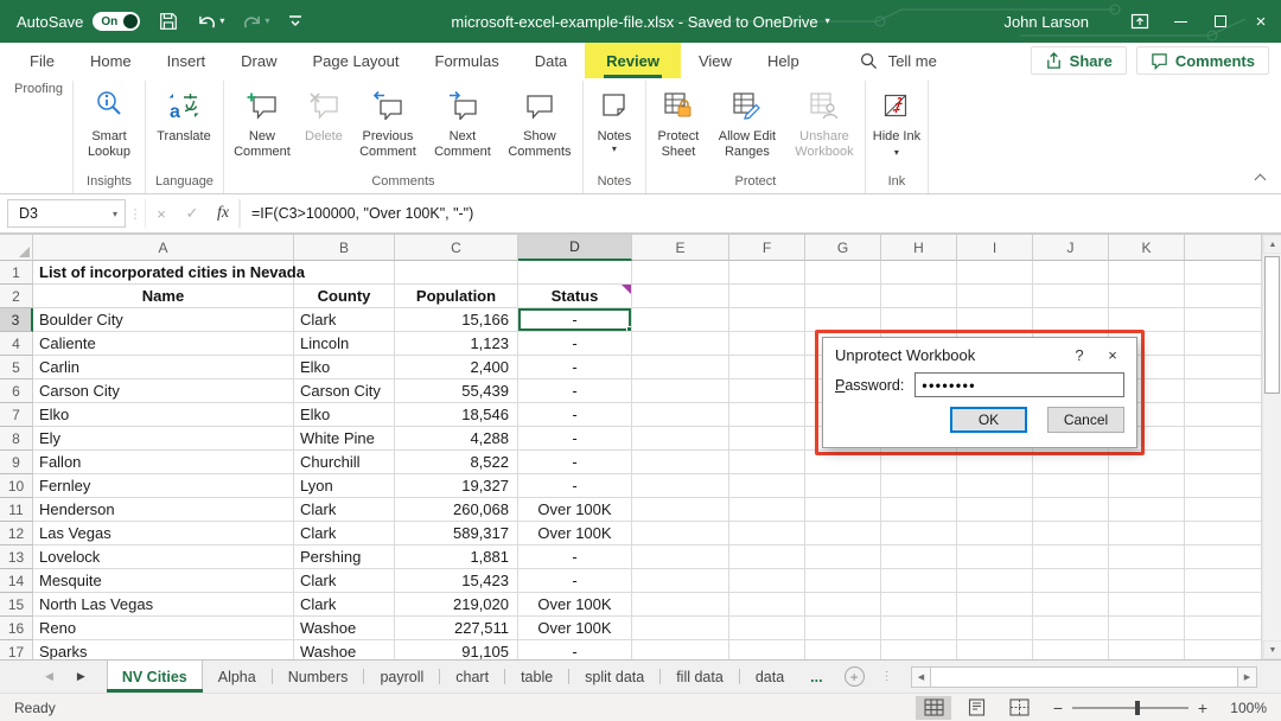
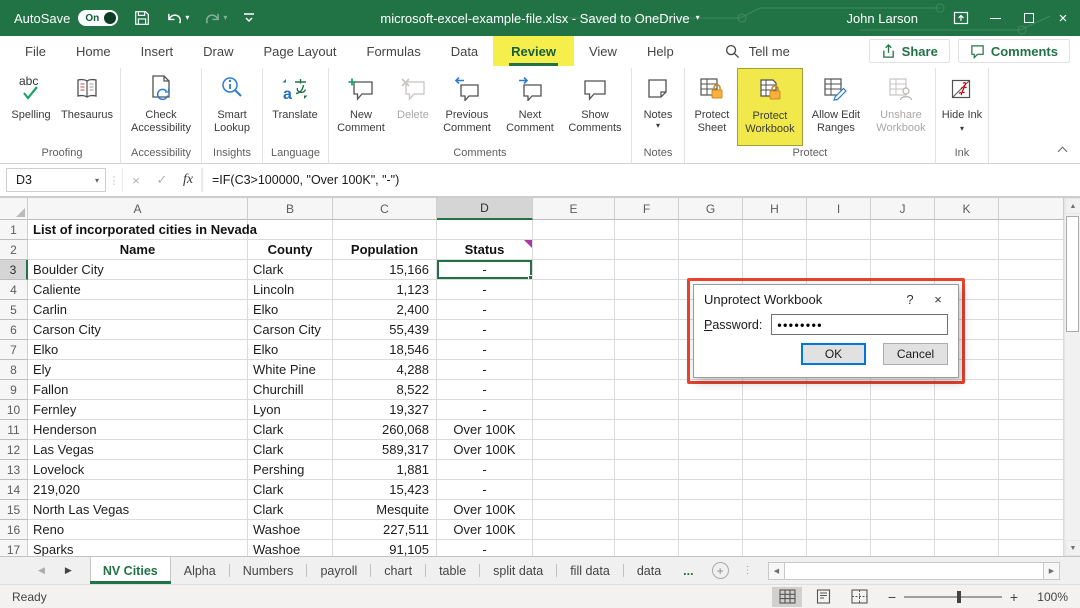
  AutoSave
  On
  ▾
  ▾
  microsoft-excel-example-file.xlsx - Saved to OneDrive
  ▾
  John Larson
  ×
  File
  Home
  Insert
  Draw
  Page Layout
  Formulas
  Data
  Review
  View
  Help
  Tell me
  Share
  Comments
+ abc
+ Spelling
+ Thesaurus
  Proofing
+ Check Accessibility
+ Accessibility
  Smart Lookup
  Insights
  a
  Translate
  Language
  New Comment
  Delete
  Previous Comment
  Next Comment
  Show Comments
  Comments
  Notes
  ▾
  Notes
  Protect Sheet
+ Protect Workbook
  Allow Edit Ranges
  Unshare Workbook
  Protect
  Hide Ink ▾
  Ink
  D3
  ▾
  ⋮
  ×
  ✓
  fx
  =IF(C3>100000, "Over 100K", "-")
  A
  B
  C
  D
  E
  F
  G
  H
  I
  J
  K
  1
  List of incorporated cities in Nevada
  2
  Name
  County
  Population
  Status
  3
  Boulder City
  Clark
  15,166
  -
  4
  Caliente
  Lincoln
  1,123
  -
  5
  Carlin
  Elko
  2,400
  -
  6
  Carson City
  Carson City
  55,439
  -
  7
  Elko
  Elko
  18,546
  -
  8
  Ely
  White Pine
  4,288
  -
  9
  Fallon
  Churchill
  8,522
  -
  10
  Fernley
  Lyon
  19,327
  -
  11
  Henderson
  Clark
  260,068
  Over 100K
  12
  Las Vegas
  Clark
  589,317
  Over 100K
  13
  Lovelock
  Pershing
  1,881
  -
  14
- Mesquite
+ 219,020
  Clark
  15,423
  -
  15
  North Las Vegas
  Clark
- 219,020
+ Mesquite
  Over 100K
  16
  Reno
  Washoe
  227,511
  Over 100K
  17
  Sparks
  Washoe
  91,105
  -
  Unprotect Workbook
  ?
  ×
  Password:
  ••••••••
  OK
  Cancel
  ◀
  ▶
  NV Cities
  Alpha
  Numbers
  payroll
  chart
  table
  split data
  fill data
  data
  ...
  +
  ⋮
  Ready
  −
  +
  100%
